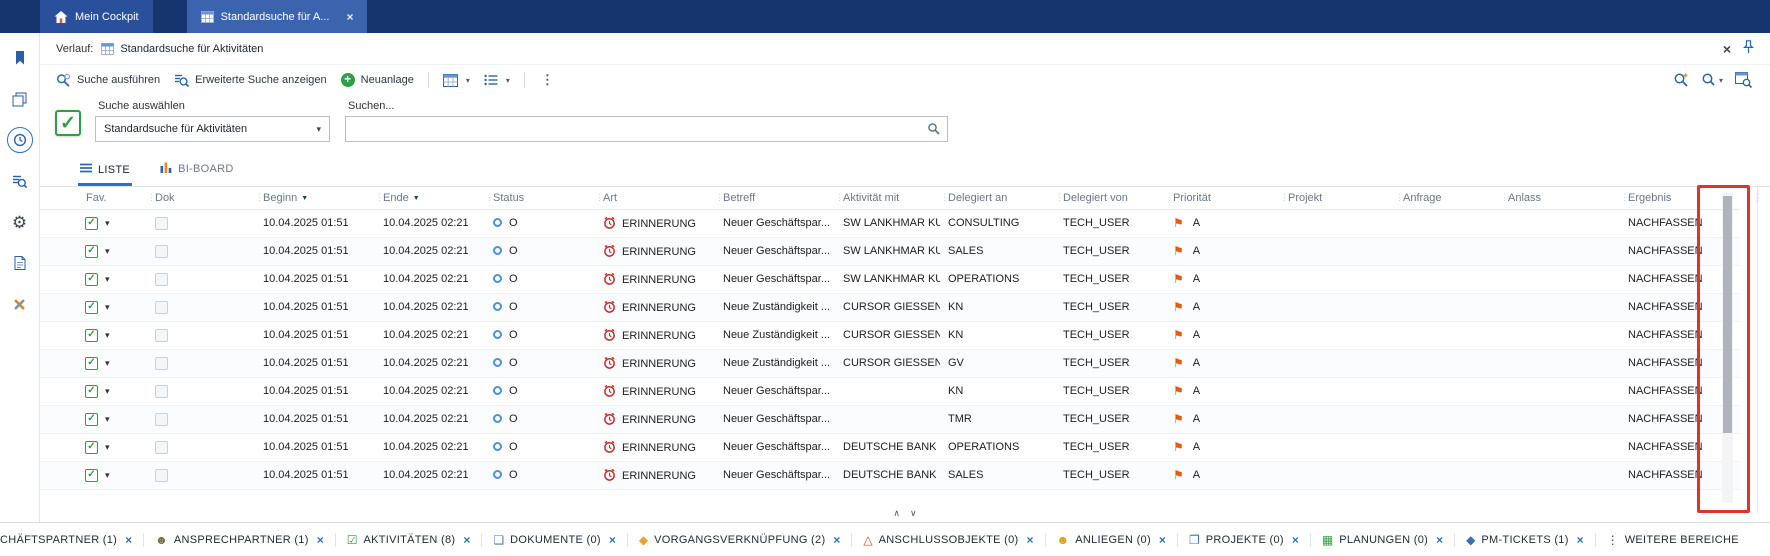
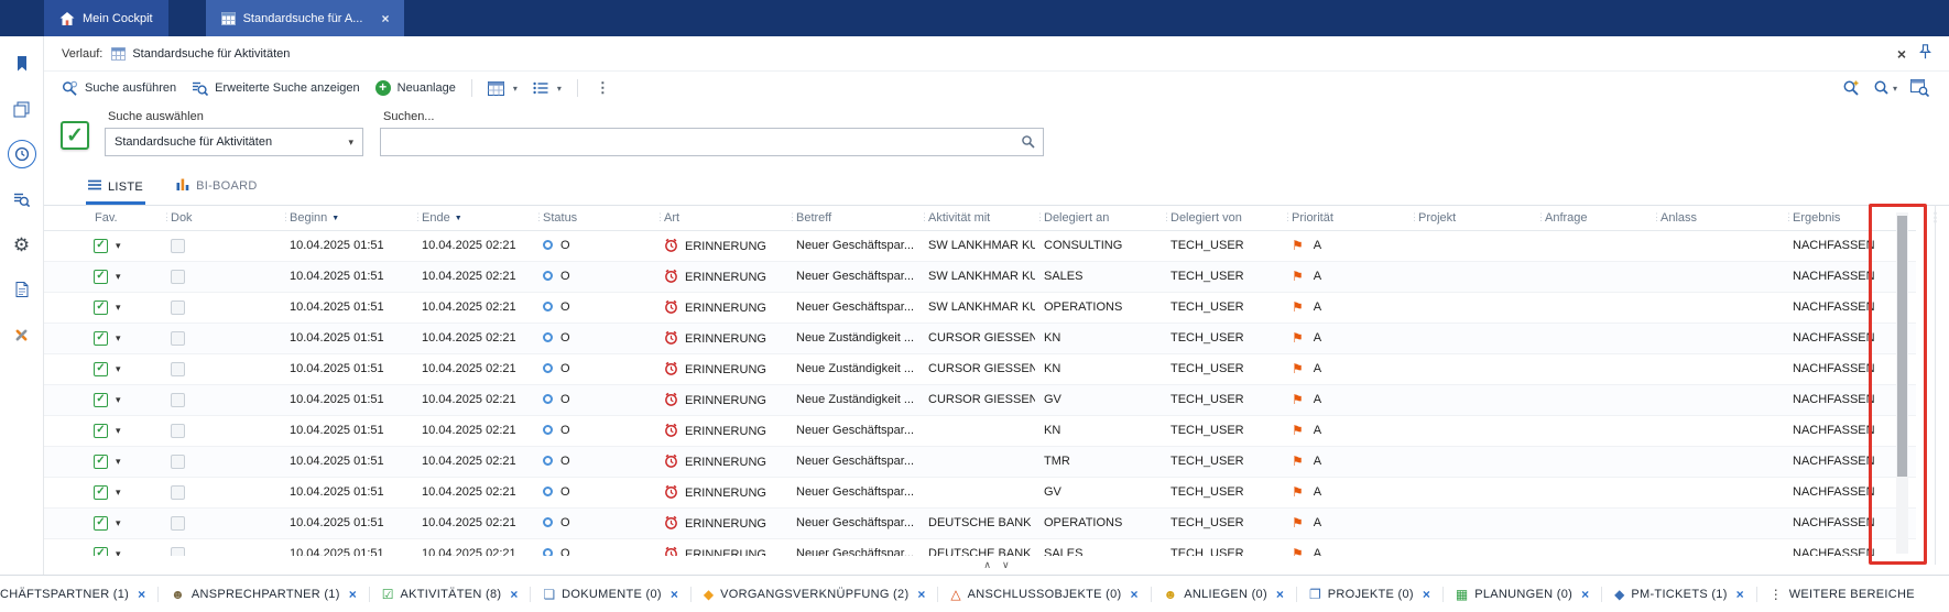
  Mein Cockpit
  Standardsuche für A...
  ×
  ⚙
  Verlauf:
  Standardsuche für Aktivitäten
  ×
  Suche ausführen
  Erweiterte Suche anzeigen
  +
  Neuanlage
  ▾
  ▾
  ⋮
  ▾
  ✓
  Suche auswählen
  Standardsuche für Aktivitäten
  ▾
  Suchen...
  LISTE
  BI-BOARD
  Fav.	Dok	Beginn	Ende	Status	Art	Betreff	Aktivität mit	Delegiert an	Delegiert von	Priorität	Projekt	Anfrage	Anlass	Ergebnis
  ✓ ▾		10.04.2025 01:51	10.04.2025 02:21	O	ERINNERUNG	Neuer Geschäftspar...	SW LANKHMAR KU	CONSULTING	TECH_USER	⚑ A				NACHFASSEN
  ✓ ▾		10.04.2025 01:51	10.04.2025 02:21	O	ERINNERUNG	Neuer Geschäftspar...	SW LANKHMAR KU	SALES	TECH_USER	⚑ A				NACHFASSEN
  ✓ ▾		10.04.2025 01:51	10.04.2025 02:21	O	ERINNERUNG	Neuer Geschäftspar...	SW LANKHMAR KU	OPERATIONS	TECH_USER	⚑ A				NACHFASSEN
  ✓ ▾		10.04.2025 01:51	10.04.2025 02:21	O	ERINNERUNG	Neue Zuständigkeit ...	CURSOR GIESSEN	KN	TECH_USER	⚑ A				NACHFASSEN
  ✓ ▾		10.04.2025 01:51	10.04.2025 02:21	O	ERINNERUNG	Neue Zuständigkeit ...	CURSOR GIESSEN	KN	TECH_USER	⚑ A				NACHFASSEN
  ✓ ▾		10.04.2025 01:51	10.04.2025 02:21	O	ERINNERUNG	Neue Zuständigkeit ...	CURSOR GIESSEN	GV	TECH_USER	⚑ A				NACHFASSEN
  ✓ ▾		10.04.2025 01:51	10.04.2025 02:21	O	ERINNERUNG	Neuer Geschäftspar...		KN	TECH_USER	⚑ A				NACHFASSEN
  ✓ ▾		10.04.2025 01:51	10.04.2025 02:21	O	ERINNERUNG	Neuer Geschäftspar...		TMR	TECH_USER	⚑ A				NACHFASSEN
+ ✓ ▾		10.04.2025 01:51	10.04.2025 02:21	O	ERINNERUNG	Neuer Geschäftspar...		GV	TECH_USER	⚑ A				NACHFASSEN
  ✓ ▾		10.04.2025 01:51	10.04.2025 02:21	O	ERINNERUNG	Neuer Geschäftspar...	DEUTSCHE BANK	OPERATIONS	TECH_USER	⚑ A				NACHFASSEN
  ✓ ▾		10.04.2025 01:51	10.04.2025 02:21	O	ERINNERUNG	Neuer Geschäftspar...	DEUTSCHE BANK	SALES	TECH_USER	⚑ A				NACHFASSEN
  ∧
  ∨
  CHÄFTSPARTNER (1)
  ×
  ☻
  ANSPRECHPARTNER (1)
  ×
  ☑
  AKTIVITÄTEN (8)
  ×
  ❏
  DOKUMENTE (0)
  ×
  ◆
  VORGANGSVERKNÜPFUNG (2)
  ×
  △
  ANSCHLUSSOBJEKTE (0)
  ×
  ☻
  ANLIEGEN (0)
  ×
  ❐
  PROJEKTE (0)
  ×
  ▦
  PLANUNGEN (0)
  ×
  ◆
  PM-TICKETS (1)
  ×
  ⋮
  WEITERE BEREICHE
